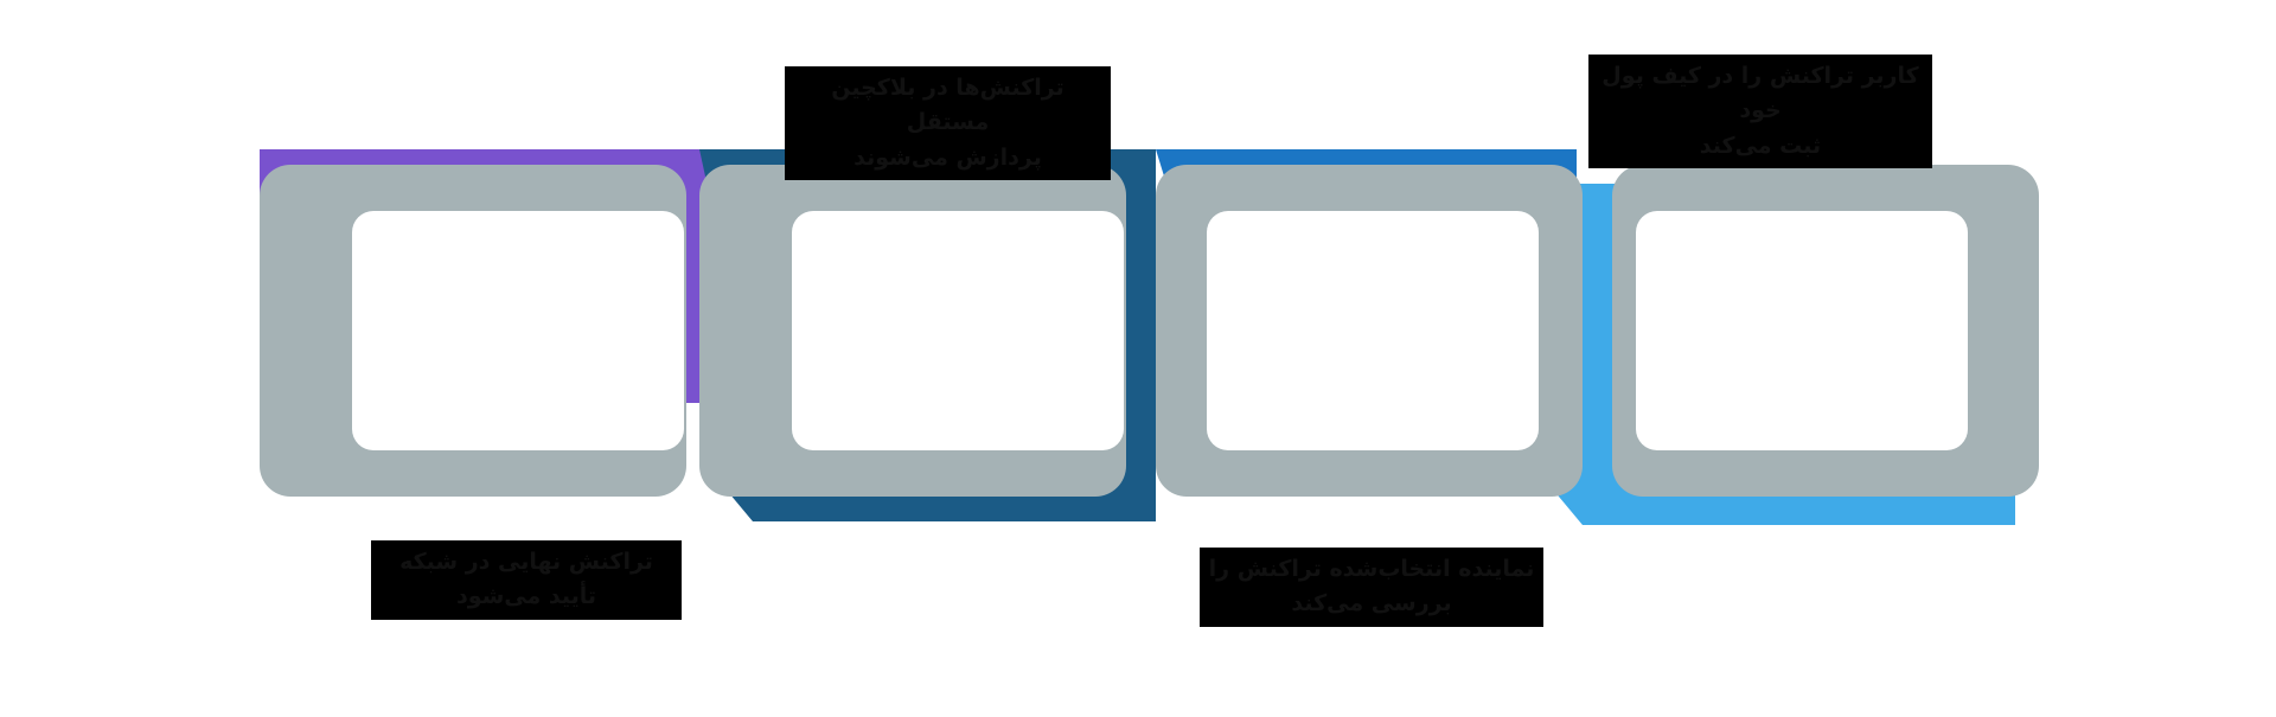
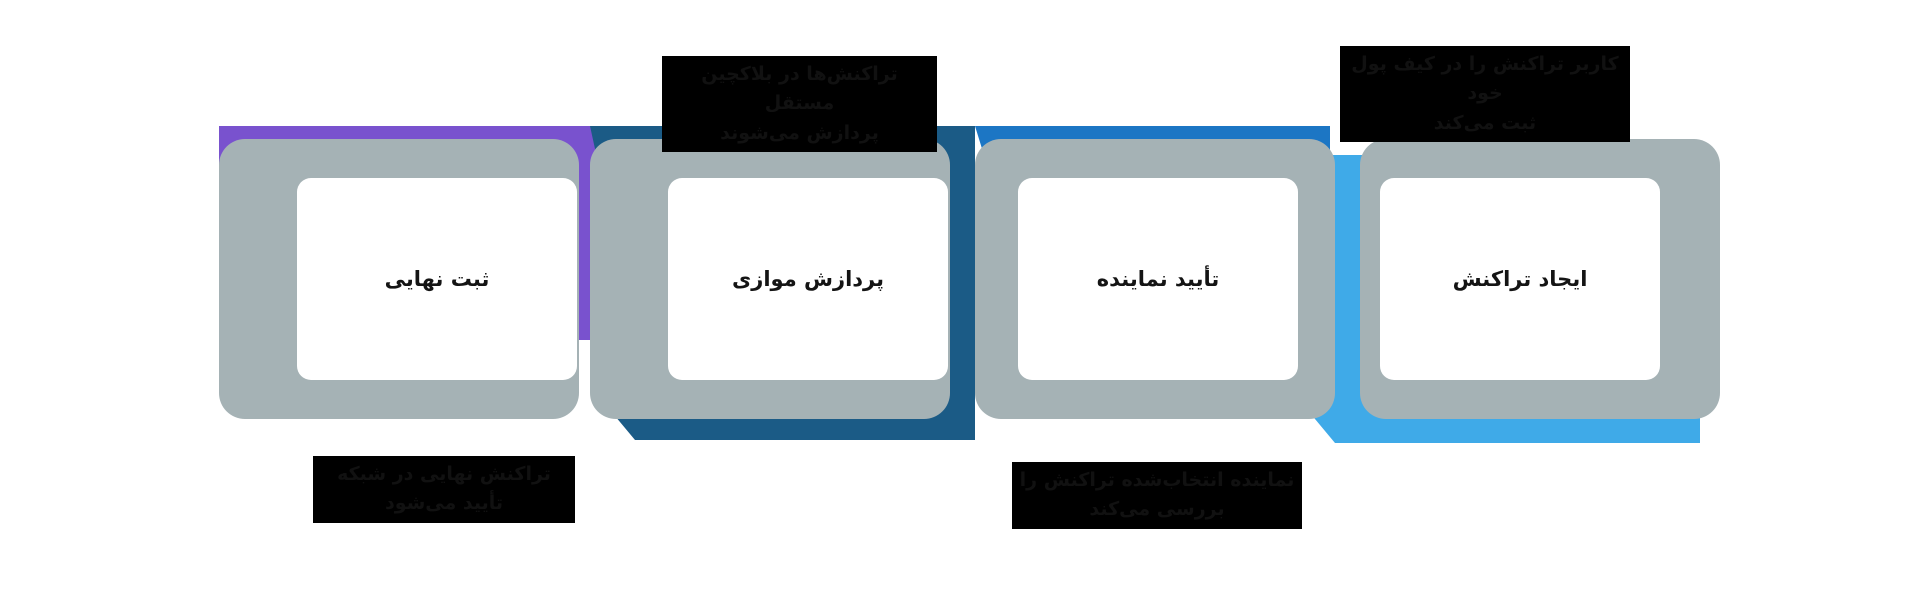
+ ثبت نهایی
+ پردازش موازی
+ تأیید نماینده
+ ایجاد تراکنش
